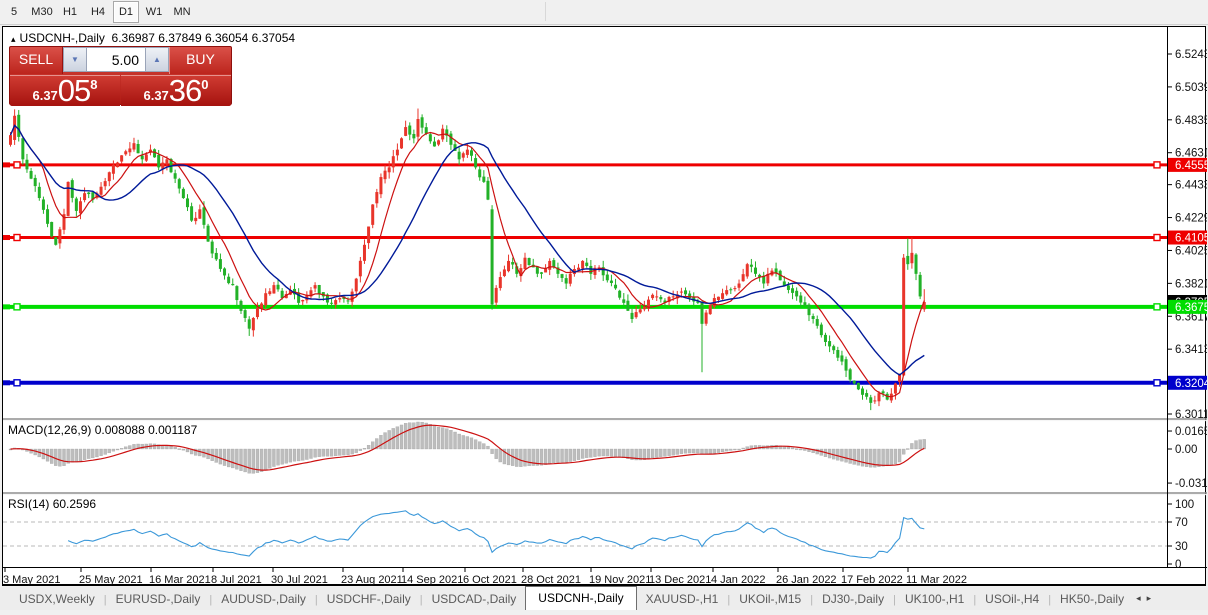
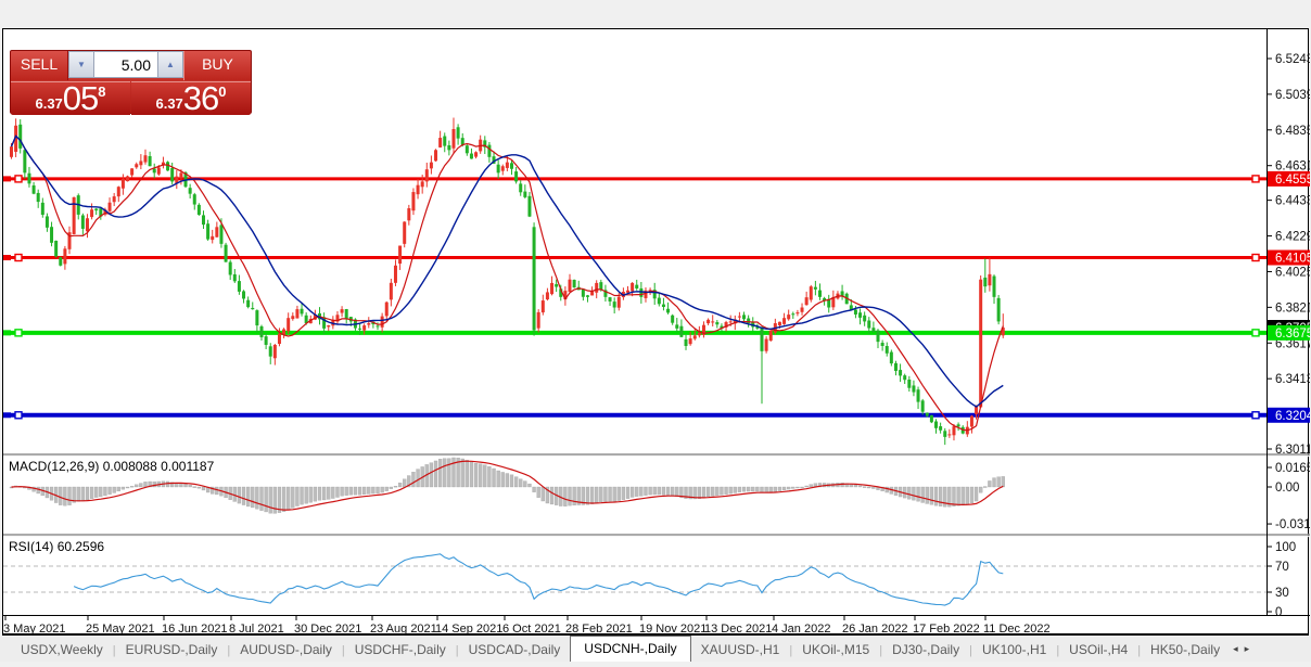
- 5
- M30
- H1
- H4
- D1
- W1
- MN
  6.5243
  6.5039
  6.4835
  6.4631
  6.4433
  6.4229
  6.4025
  6.3821
  6.3617
  6.3413
  6.3011
  6.4555
  6.4105
  6.3675
  6.3204
  0.0165
  0.00
  100
  70
  30
  0
  3 May 2021
  25 May 2021
- 16 Mar 2021
+ 16 Jun 2021
  8 Jul 2021
- 30 Jul 2021
+ 30 Dec 2021
  23 Aug 2021
  14 Sep 2021
  6 Oct 2021
- 28 Oct 2021
+ 28 Feb 2021
  19 Nov 2021
  13 Dec 2021
  4 Jan 2022
  26 Jan 2022
  17 Feb 2022
- 11 Mar 2022
+ 11 Dec 2022
- ▴ USDCNH-,Daily 6.36987 6.37849 6.36054 6.37054
  SELL
  ▼
  5.00
  ▲
  BUY
  6.37
  05
  8
  6.37
  36
  0
  MACD(12,26,9) 0.008088 0.001187
  RSI(14) 60.2596
  USDX,Weekly
  |
  EURUSD-,Daily
  |
  AUDUSD-,Daily
  |
  USDCHF-,Daily
  |
  USDCAD-,Daily
  USDCNH-,Daily
  XAUUSD-,H1
  |
  UKOil-,M15
  |
  DJ30-,Daily
  |
  UK100-,H1
  |
  USOil-,H4
  |
  HK50-,Daily
  ◂
  ▸
